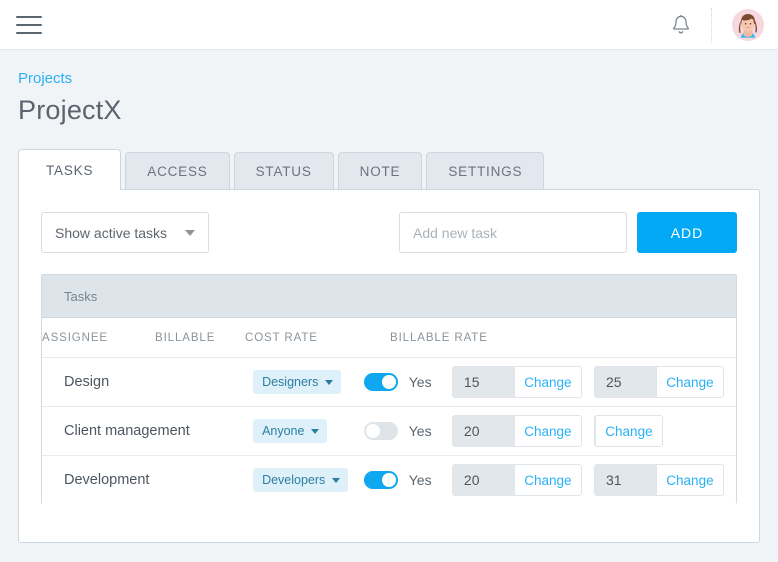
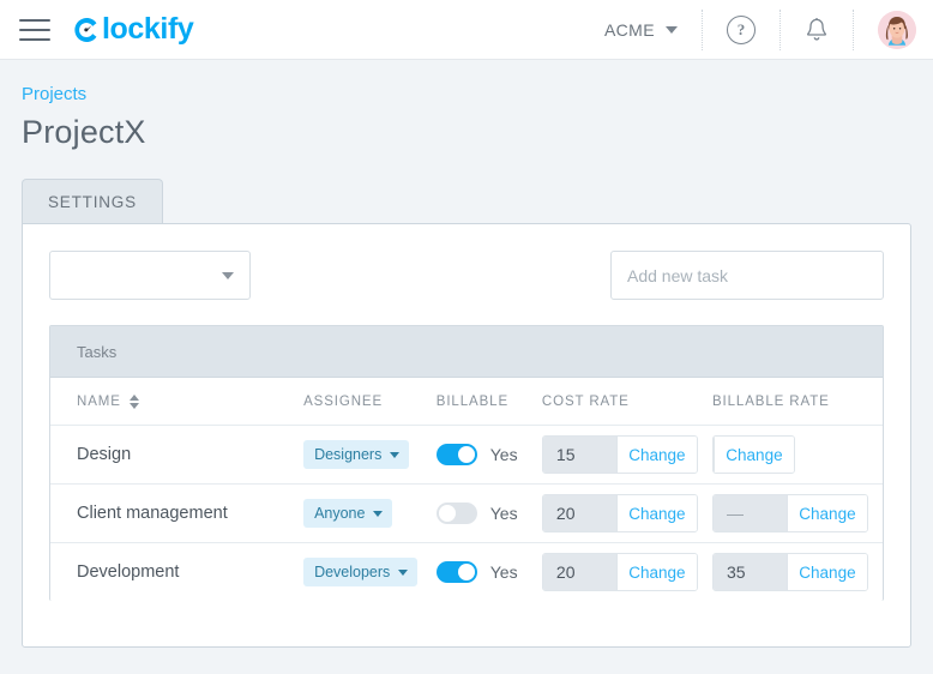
+ lockify
+ ACME
+ ?
  Projects
  ProjectX
- TASKS
- ACCESS
- STATUS
- NOTE
  SETTINGS
- Show active tasks
  Add new task
- ADD
  Tasks
+ NAME
  ASSIGNEE
  BILLABLE
  COST RATE
  BILLABLE RATE
  Design
  Designers
  Yes
  15
  Change
- 25
  Change
  Client management
  Anyone
  Yes
  20
  Change
+ —
  Change
  Development
  Developers
  Yes
  20
  Change
- 31
+ 35
  Change
